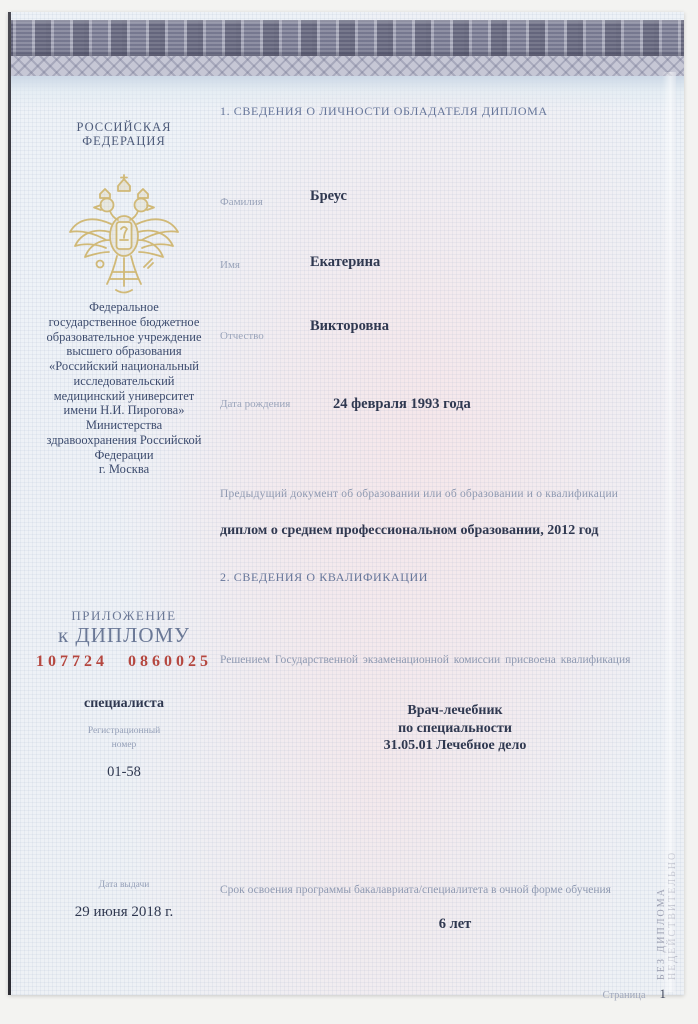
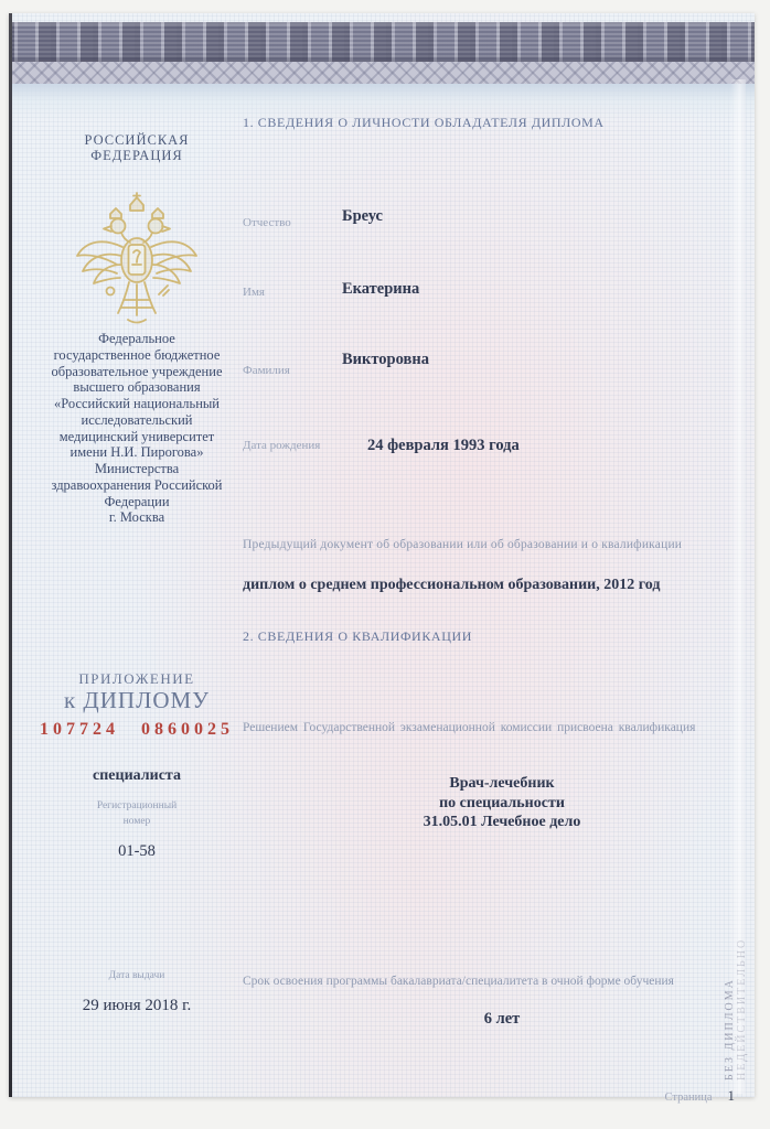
  РОССИЙСКАЯ
  ФЕДЕРАЦИЯ
  Федеральное
  государственное бюджетное
  образовательное учреждение
  высшего образования
  «Российский национальный
  исследовательский
  медицинский университет
  имени Н.И. Пирогова»
  Министерства
  здравоохранения Российской
  Федерации
  г. Москва
  ПРИЛОЖЕНИЕ
  к ДИПЛОМУ
  107724 0860025
  специалиста
  Регистрационный
  номер
  01-58
  Дата выдачи
  29 июня 2018 г.
  1. СВЕДЕНИЯ О ЛИЧНОСТИ ОБЛАДАТЕЛЯ ДИПЛОМА
- Фамилия
+ Отчество
  Бреус
  Имя
  Екатерина
- Отчество
+ Фамилия
  Викторовна
  Дата рождения
  24 февраля 1993 года
  Предыдущий документ об образовании или об образовании и о квалификации
  диплом о среднем профессиональном образовании, 2012 год
  2. СВЕДЕНИЯ О КВАЛИФИКАЦИИ
  Решением Государственной экзаменационной комиссии присвоена квалификация
  Врач-лечебник
  по специальности
  31.05.01 Лечебное дело
  Срок освоения программы бакалавриата/специалитета в очной форме обучения
  6 лет
  Страница 1
